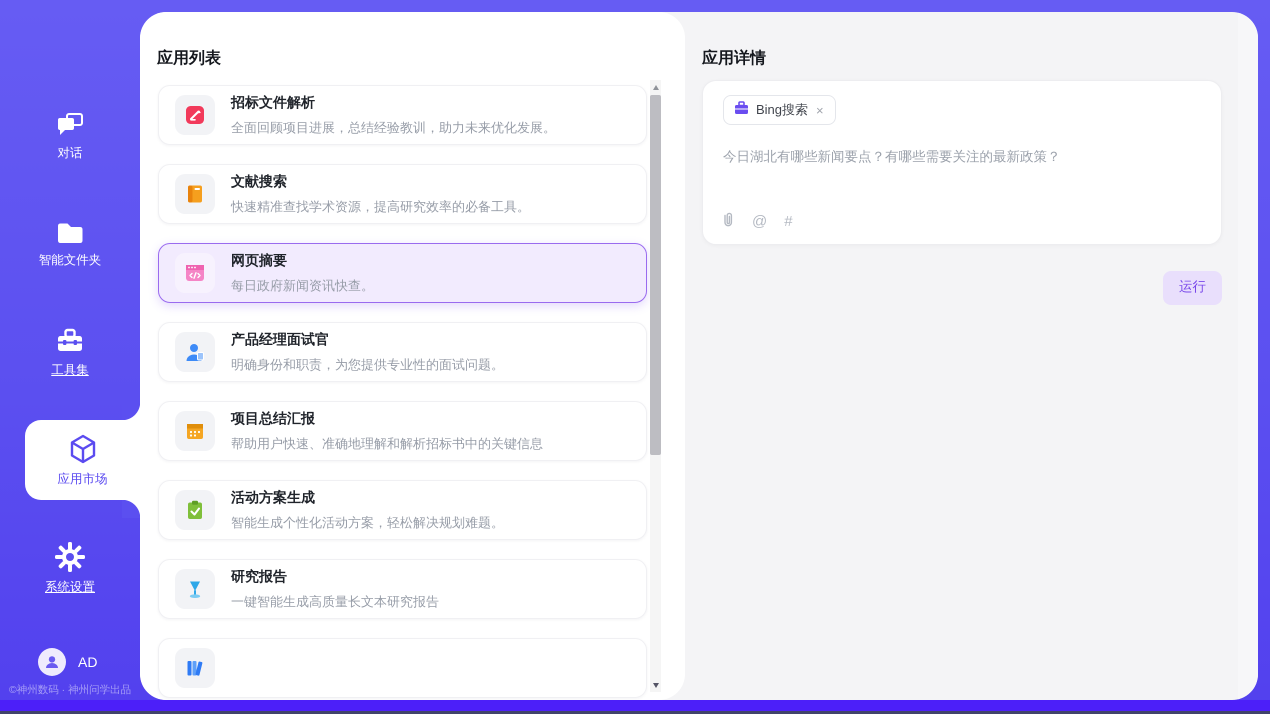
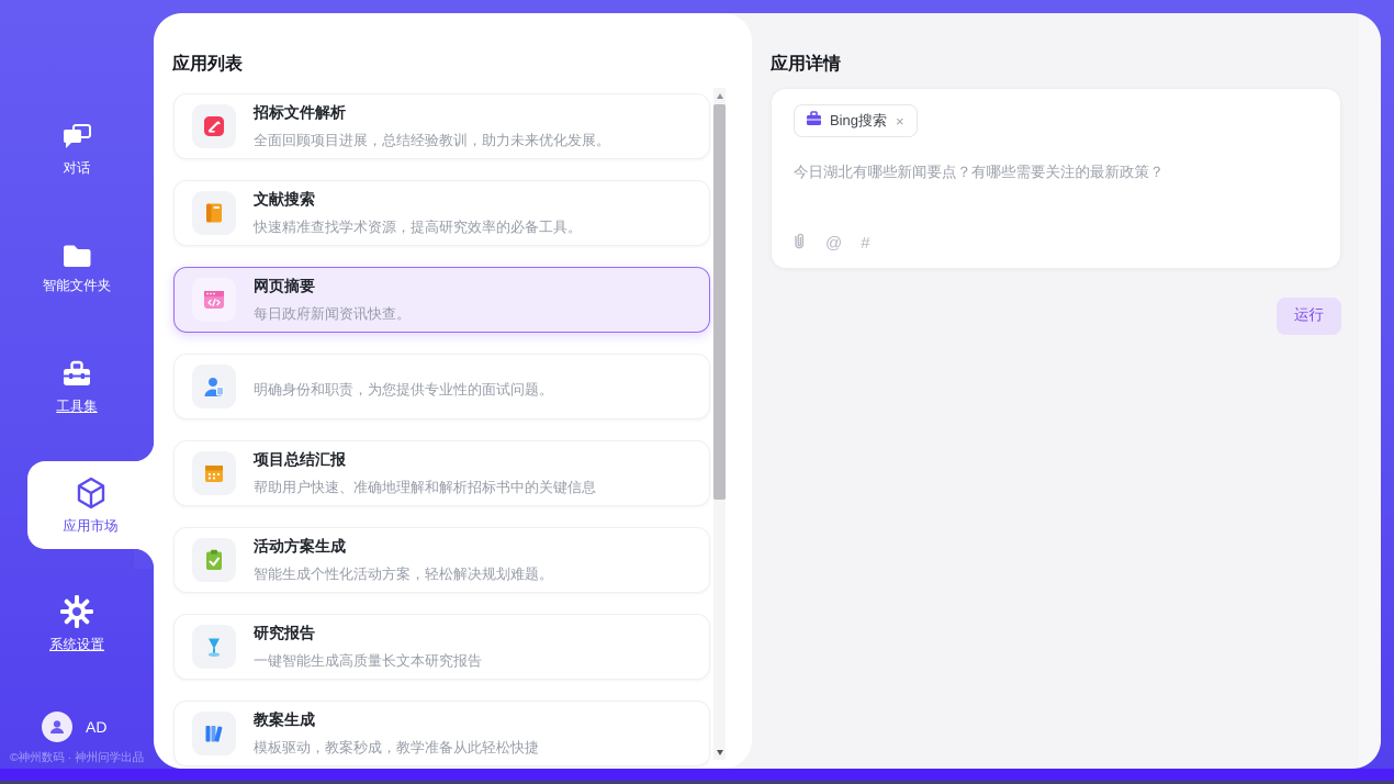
  对话
  智能文件夹
  工具集
  应用市场
  系统设置
  AD
  ©神州数码 · 神州问学出品
  应用列表
  招标文件解析
  全面回顾项目进展，总结经验教训，助力未来优化发展。
  文献搜索
  快速精准查找学术资源，提高研究效率的必备工具。
  网页摘要
  每日政府新闻资讯快查。
- 产品经理面试官
  明确身份和职责，为您提供专业性的面试问题。
  项目总结汇报
  帮助用户快速、准确地理解和解析招标书中的关键信息
  活动方案生成
  智能生成个性化活动方案，轻松解决规划难题。
  研究报告
  一键智能生成高质量长文本研究报告
+ 教案生成
+ 模板驱动，教案秒成，教学准备从此轻松快捷
  应用详情
  Bing搜索
  ×
  今日湖北有哪些新闻要点？有哪些需要关注的最新政策？
  @
  #
  运行
